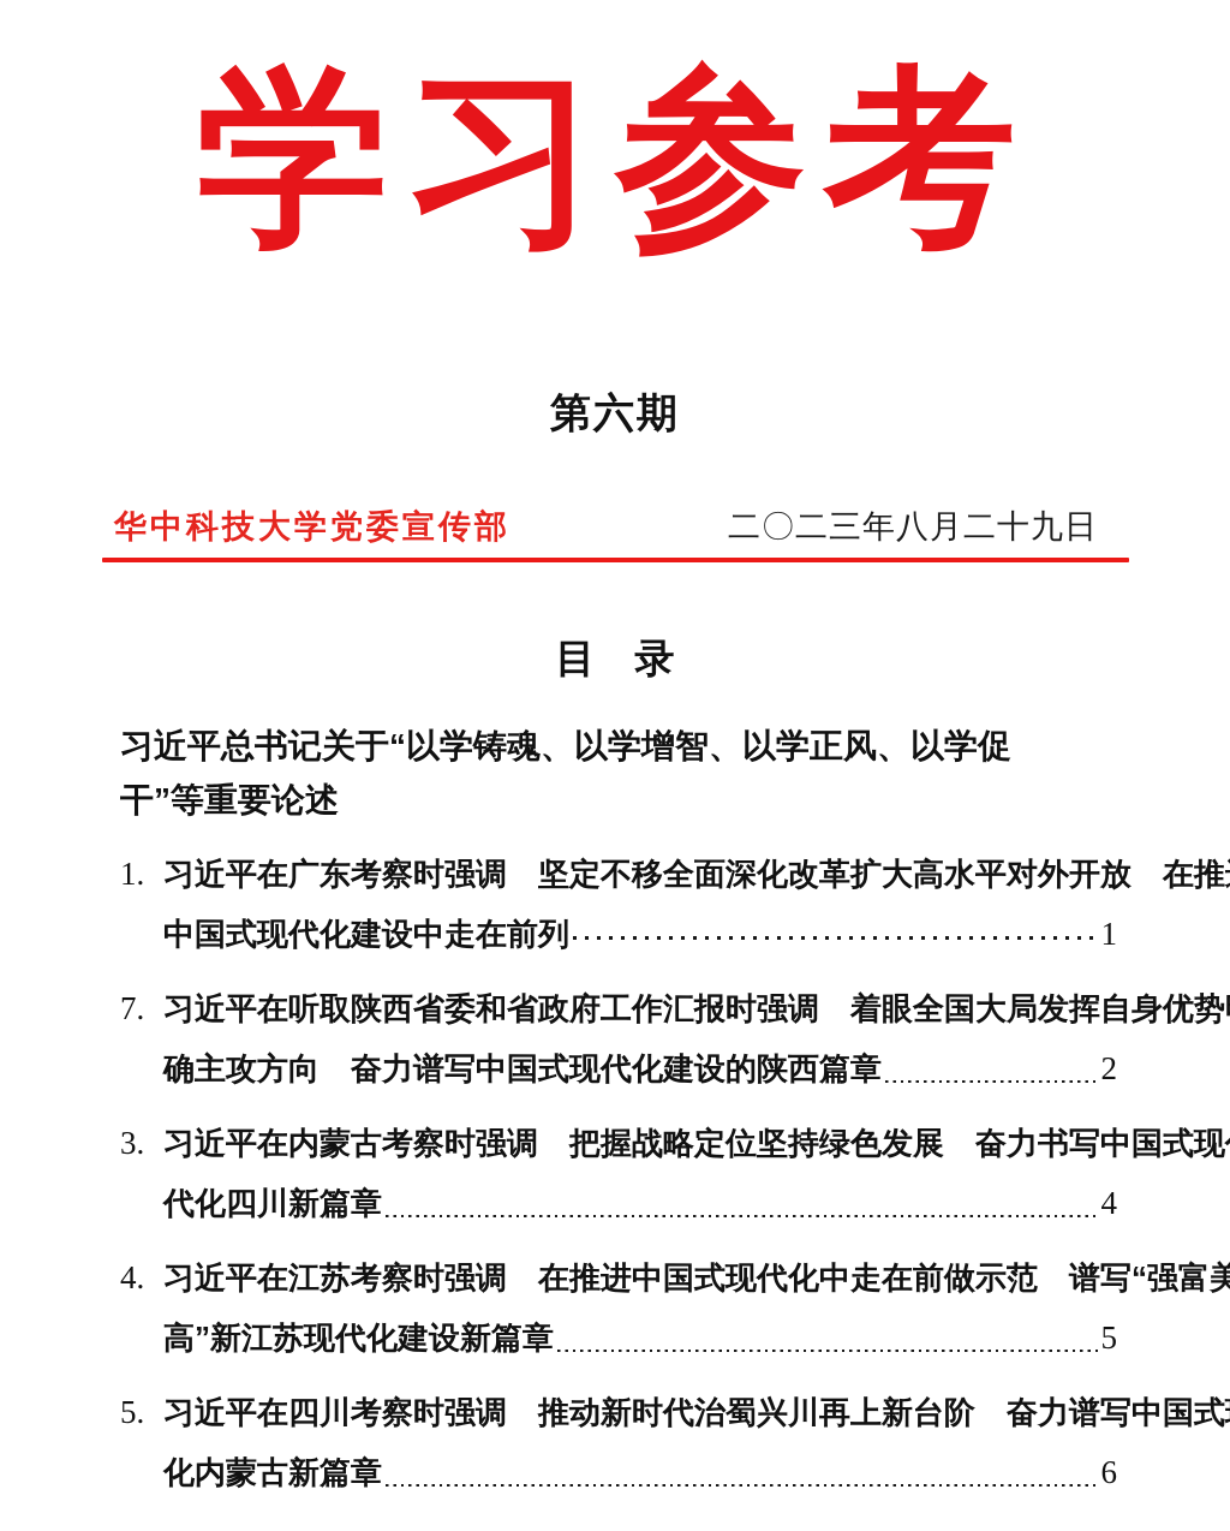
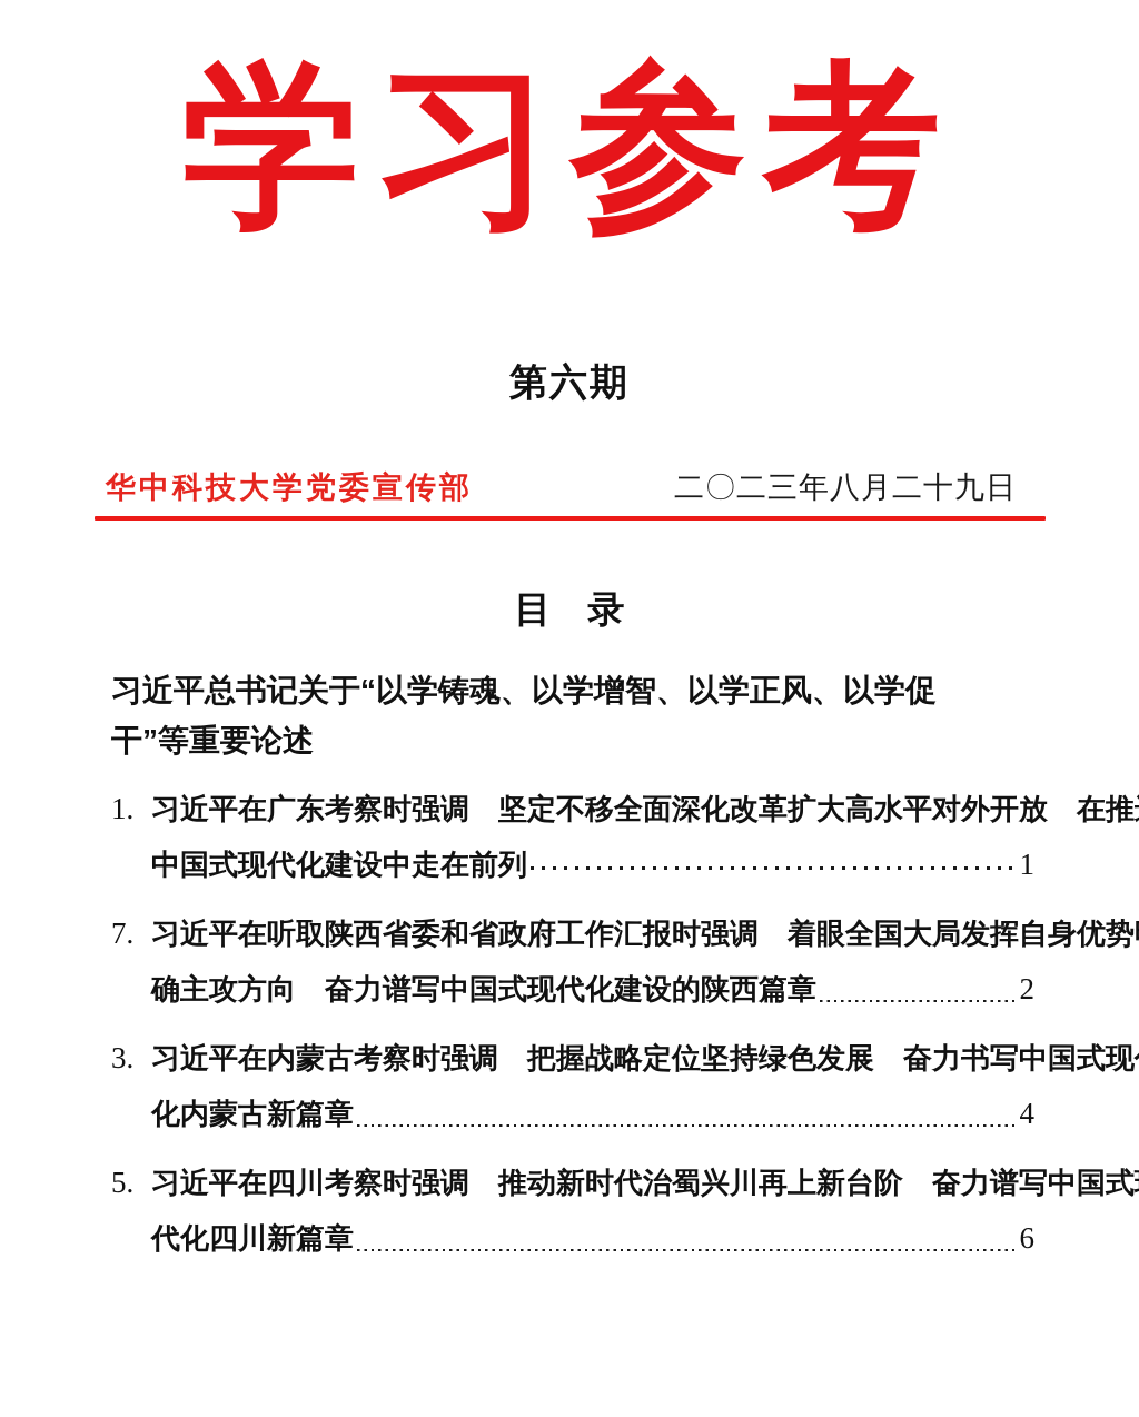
  学习参考
  第六期
  华中科技大学党委宣传部
  二〇二三年八月二十九日
  目 录
  习近平总书记关于“以学铸魂、以学增智、以学正风、以学促
  干”等重要论述
  1.
  习近平在广东考察时强调 坚定不移全面深化改革扩大高水平对外开放 在推
  中国式现代化建设中走在前列
  1
  7.
  习近平在听取陕西省委和省政府工作汇报时强调 着眼全国大局发挥自身优势
  确主攻方向 奋力谱写中国式现代化建设的陕西篇章
  2
  3.
  习近平在内蒙古考察时强调 把握战略定位坚持绿色发展 奋力书写中国式现
- 代化四川新篇章
+ 化内蒙古新篇章
  4
- 4.
- 习近平在江苏考察时强调 在推进中国式现代化中走在前做示范 谱写“强富美
- 高”新江苏现代化建设新篇章
- 5
  5.
  习近平在四川考察时强调 推动新时代治蜀兴川再上新台阶 奋力谱写中国式
- 化内蒙古新篇章
+ 代化四川新篇章
  6
